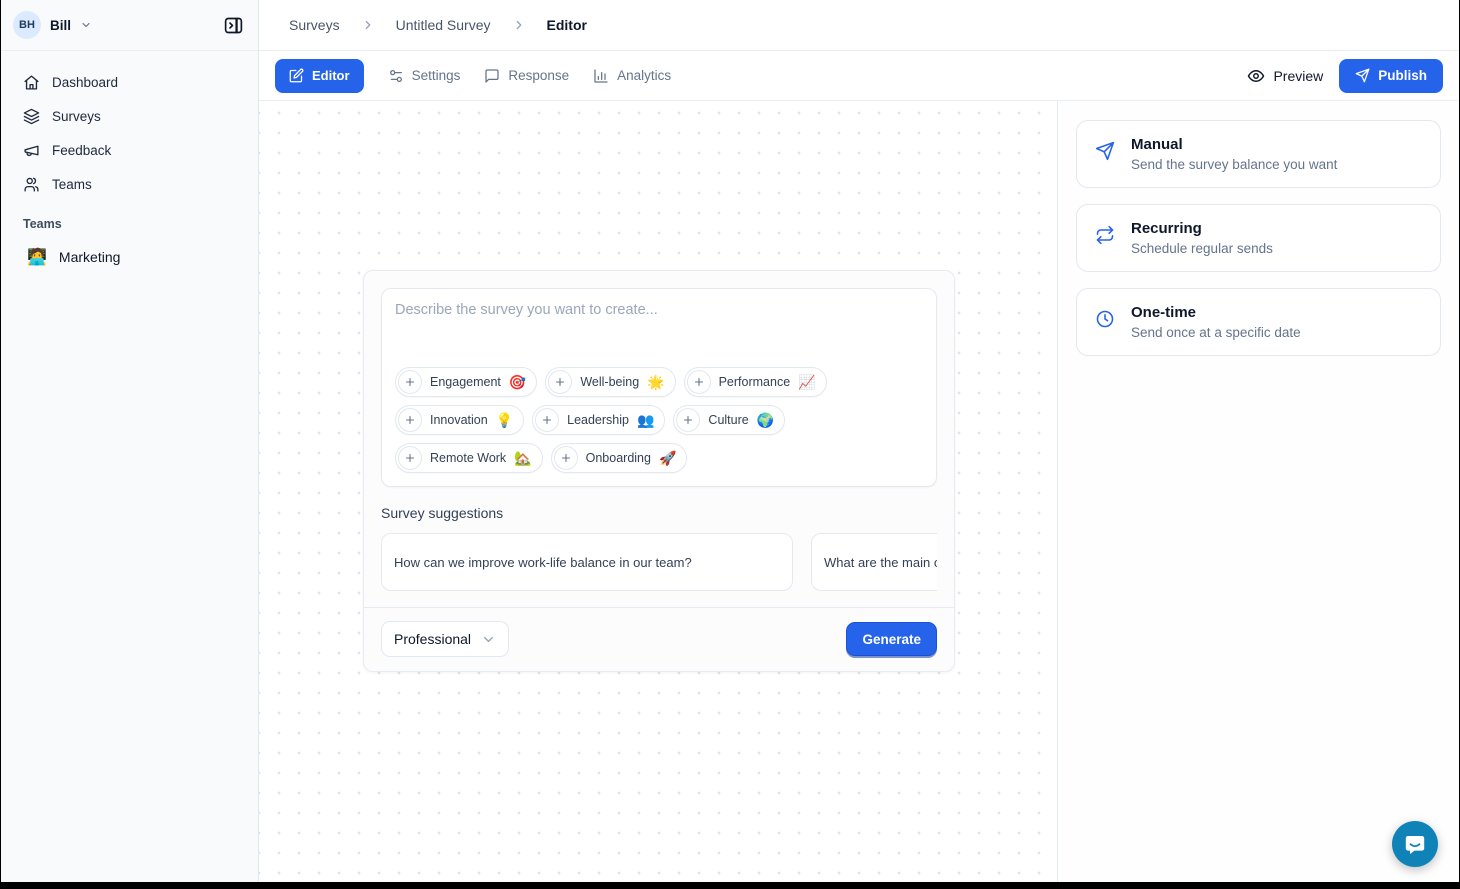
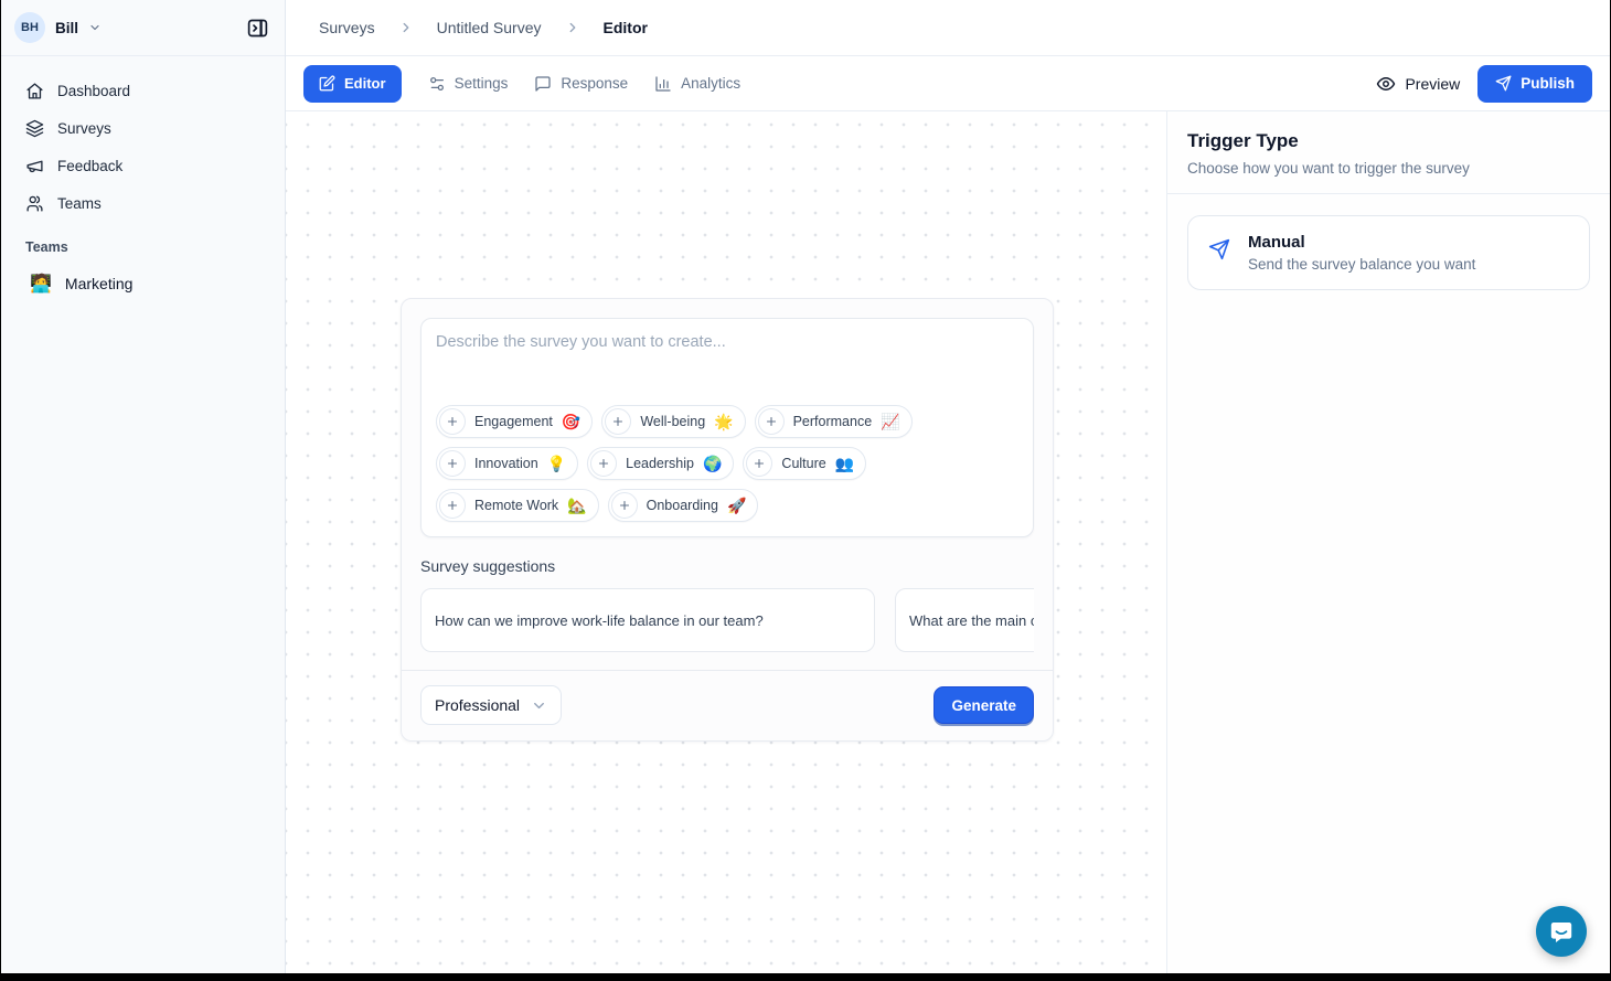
  BH
  Bill
  Dashboard
  Surveys
  Feedback
  Teams
  Teams
  🧑‍💻
  Marketing
  Surveys
  Untitled Survey
  Editor
  Editor
  Settings
  Response
  Analytics
  Preview
  Publish
  Describe the survey you want to create...
  Engagement
  🎯
  Well-being
  🌟
  Performance
  📈
  Innovation
  💡
  Leadership
- 👥
+ 🌍
  Culture
- 🌍
+ 👥
  Remote Work
  🏡
  Onboarding
  🚀
  Survey suggestions
  How can we improve work-life balance in our team?
  What are the main
  Professional
  Generate
+ Trigger Type
+ Choose how you want to trigger the survey
  Manual
  Send the survey balance you want
- Recurring
- Schedule regular sends
- One-time
- Send once at a specific date
